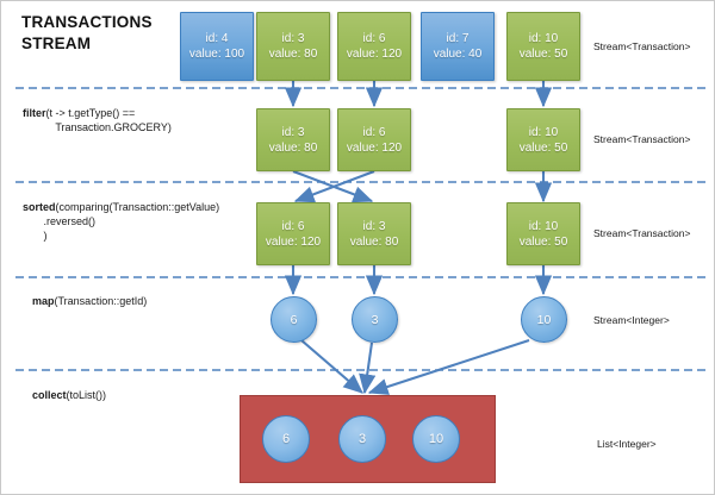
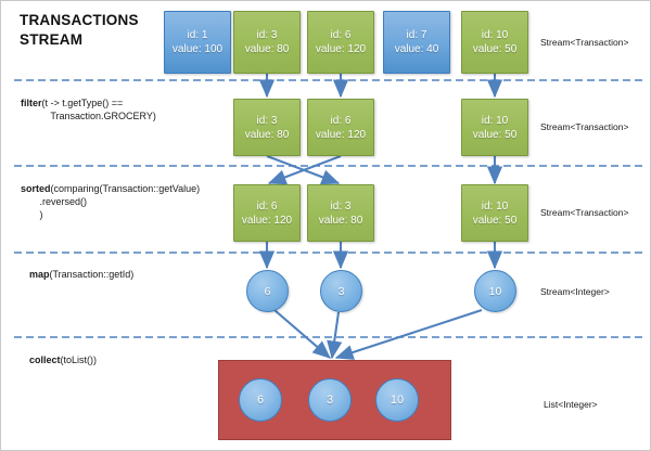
  TRANSACTIONS
  STREAM
  filter(t -> t.getType() ==
  Transaction.GROCERY)
  sorted(comparing(Transaction::getValue)
  .reversed()
  )
  map(Transaction::getId)
  collect(toList())
  Stream<Transaction>
  Stream<Transaction>
  Stream<Transaction>
  Stream<Integer>
  List<Integer>
- id: 4
+ id: 1
  value: 100
  id: 3
  value: 80
  id: 6
  value: 120
  id: 7
  value: 40
  id: 10
  value: 50
  id: 3
  value: 80
  id: 6
  value: 120
  id: 10
  value: 50
  id: 6
  value: 120
  id: 3
  value: 80
  id: 10
  value: 50
  6
  3
  10
  6
  3
  10
